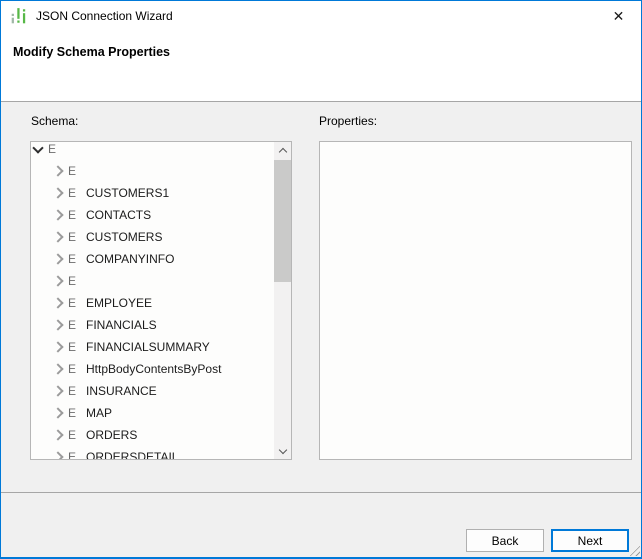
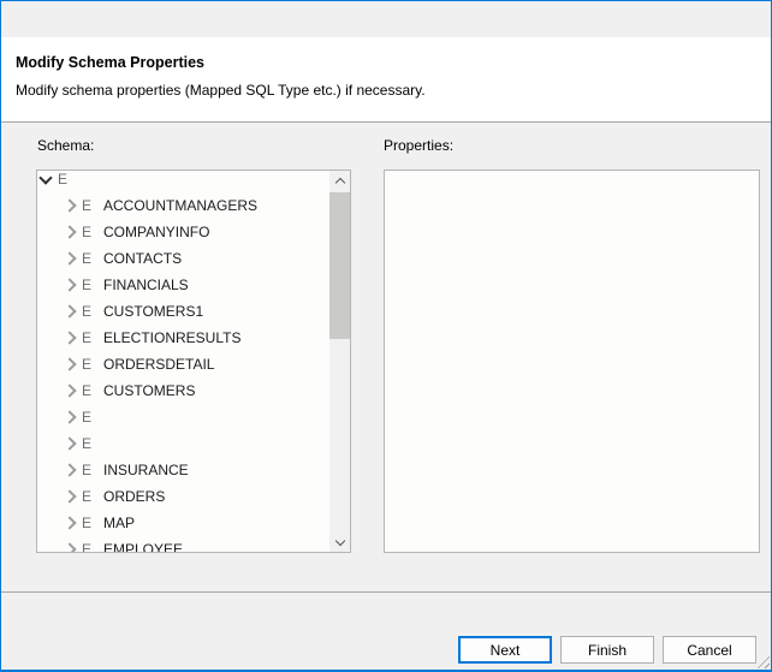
- JSON Connection Wizard
- ✕
  Modify Schema Properties
+ Modify schema properties (Mapped SQL Type etc.) if necessary.
  Schema:
  Properties:
  E
  E
+ ACCOUNTMANAGERS
  E
- CUSTOMERS1
+ COMPANYINFO
  E
  CONTACTS
  E
- CUSTOMERS
+ FINANCIALS
  E
- COMPANYINFO
+ CUSTOMERS1
  E
+ ELECTIONRESULTS
  E
- EMPLOYEE
+ ORDERSDETAIL
  E
- FINANCIALS
+ CUSTOMERS
  E
- FINANCIALSUMMARY
  E
- HttpBodyContentsByPost
  E
  INSURANCE
  E
- MAP
+ ORDERS
  E
- ORDERS
+ MAP
  E
- ORDERSDETAIL
+ EMPLOYEE
- Back
  Next
+ Finish
+ Cancel
